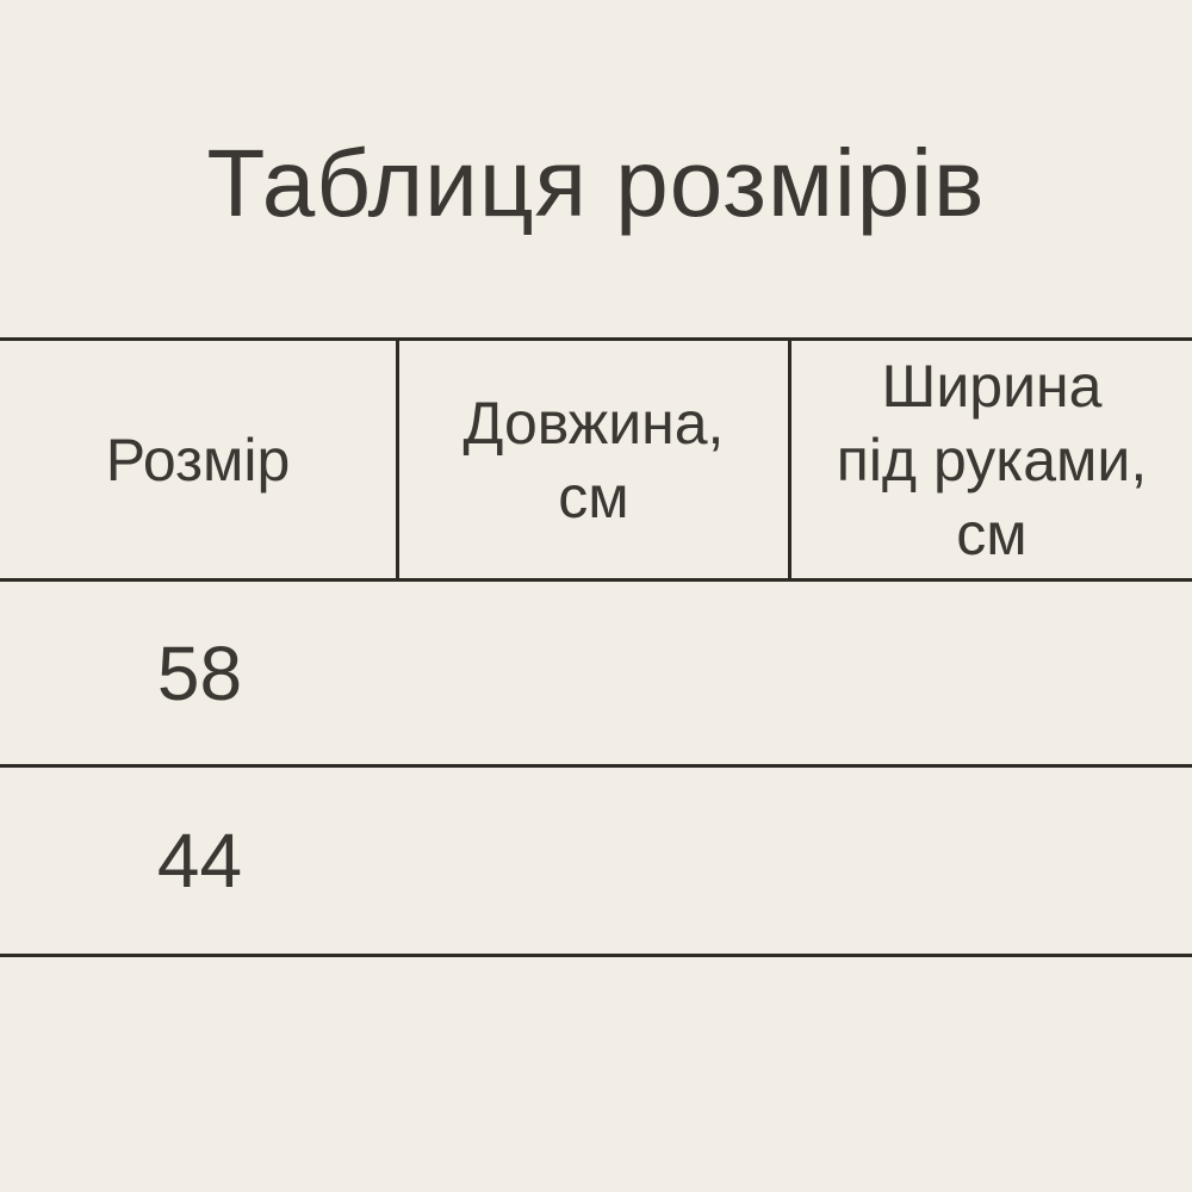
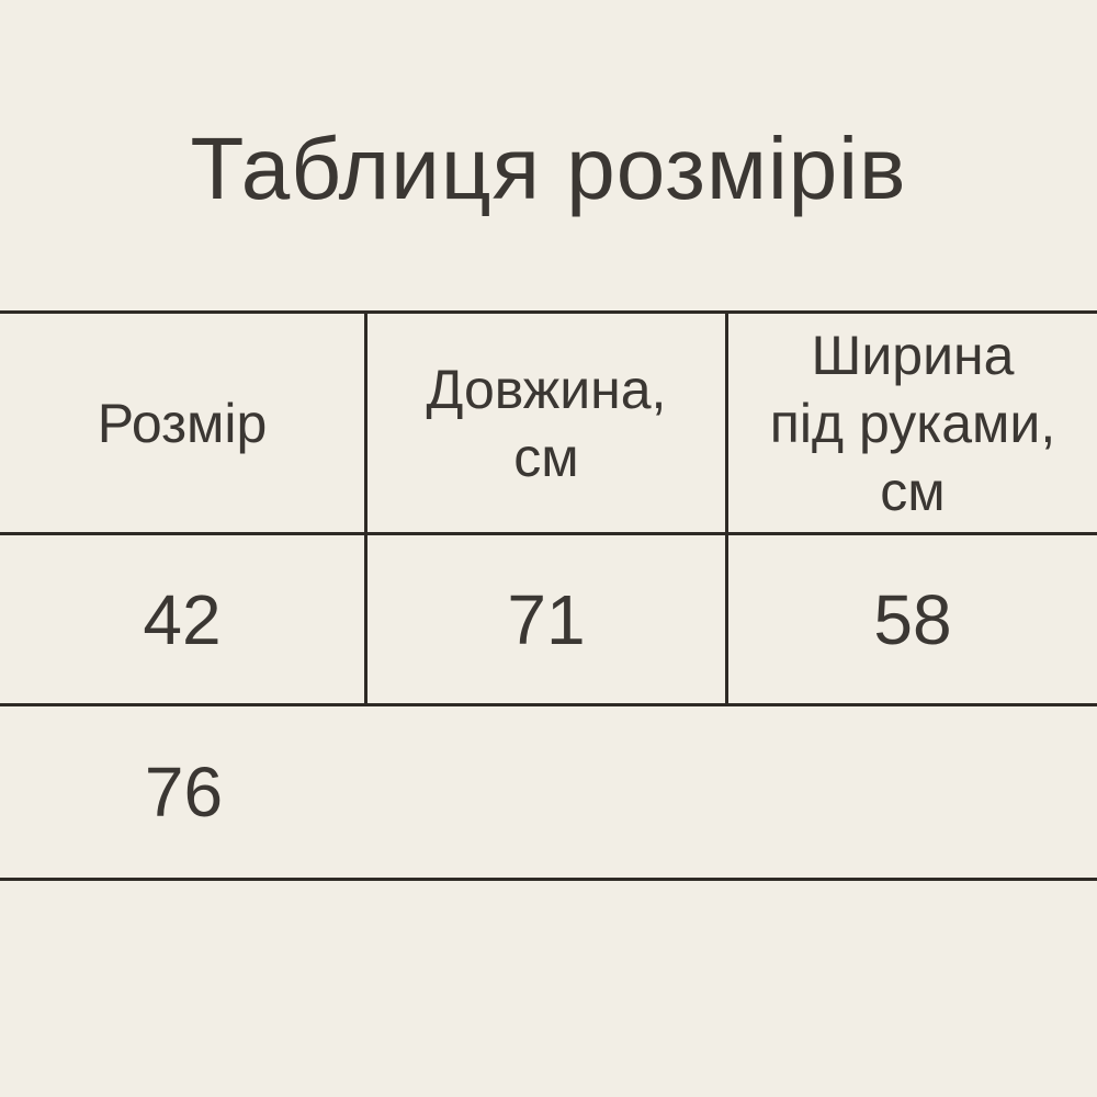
  Таблиця розмірів
  Розмір
  Довжина,
  см
  Ширина
  під руками,
  см
+ 42
+ 71
  58
- 44
+ 76
